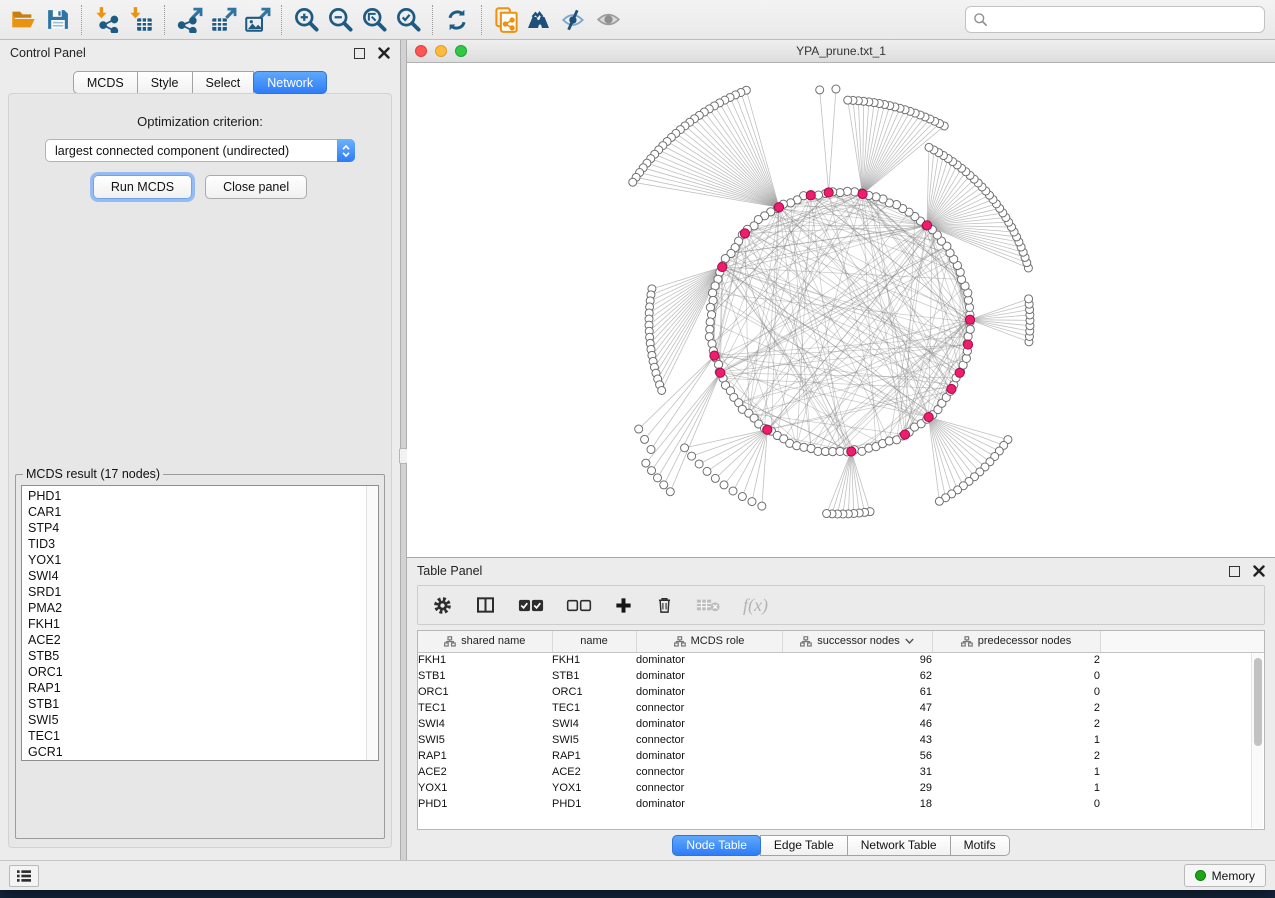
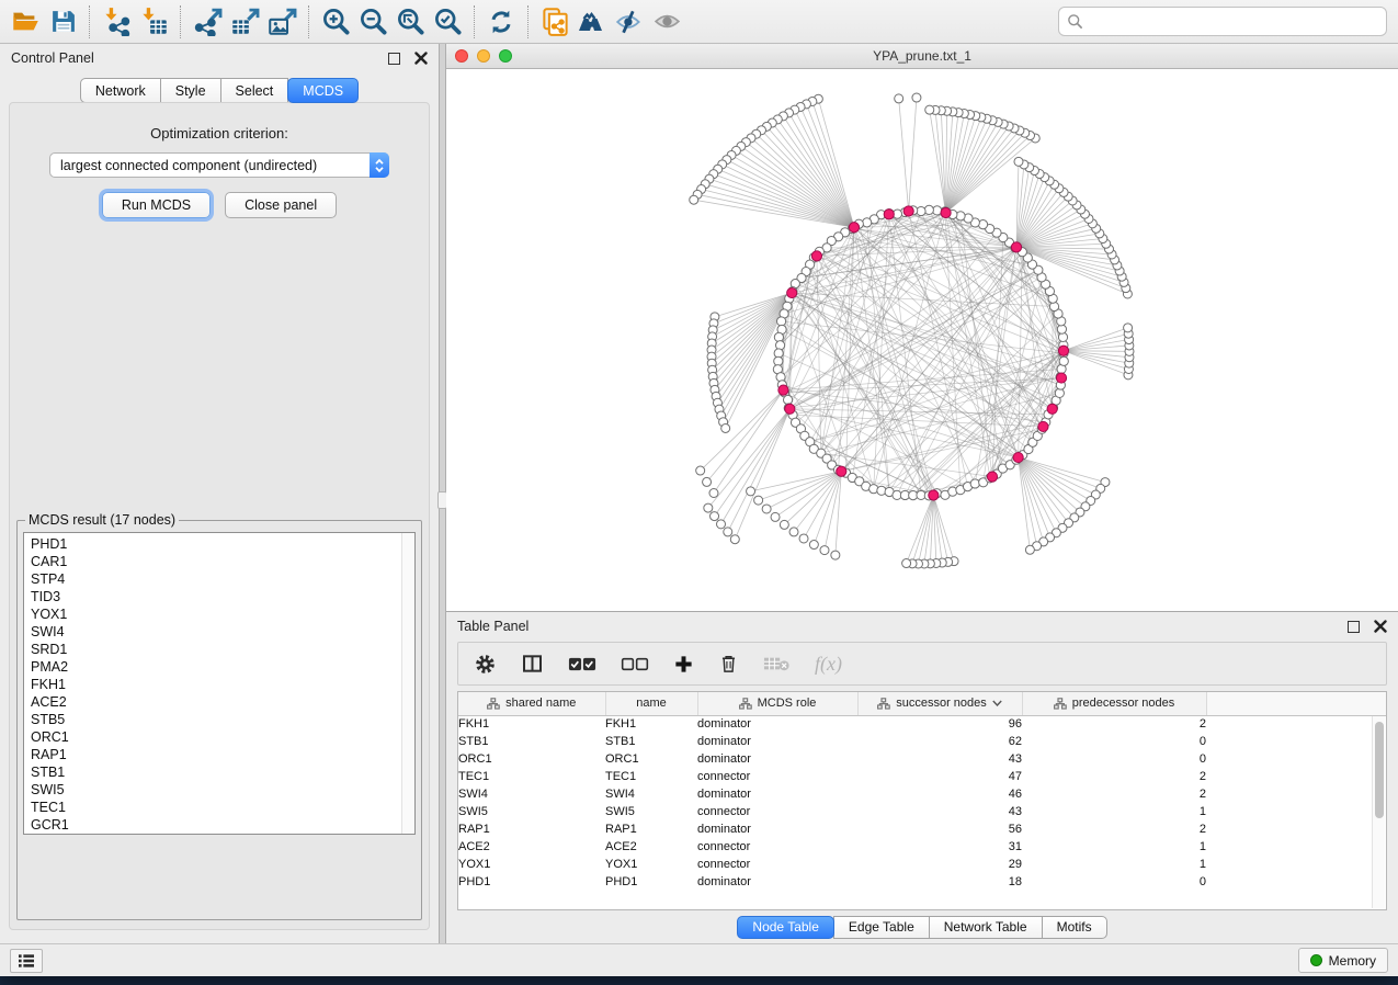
  Control Panel
- MCDS
+ Network
  Style
  Select
- Network
+ MCDS
  Optimization criterion:
  largest connected component (undirected)
  Run MCDS
  Close panel
  MCDS result (17 nodes)
  PHD1
  CAR1
  STP4
  TID3
  YOX1
  SWI4
  SRD1
  PMA2
  FKH1
  ACE2
  STB5
  ORC1
  RAP1
  STB1
  SWI5
  TEC1
  GCR1
  YPA_prune.txt_1
  Table Panel
  f(x)
  shared name	name	MCDS role	successor nodes	predecessor nodes
  FKH1	FKH1	dominator	96	2
  STB1	STB1	dominator	62	0
- ORC1	ORC1	dominator	61	0
+ ORC1	ORC1	dominator	43	0
  TEC1	TEC1	connector	47	2
  SWI4	SWI4	dominator	46	2
  SWI5	SWI5	connector	43	1
  RAP1	RAP1	dominator	56	2
  ACE2	ACE2	connector	31	1
  YOX1	YOX1	connector	29	1
  PHD1	PHD1	dominator	18	0
  Node Table
  Edge Table
  Network Table
  Motifs
  Memory
